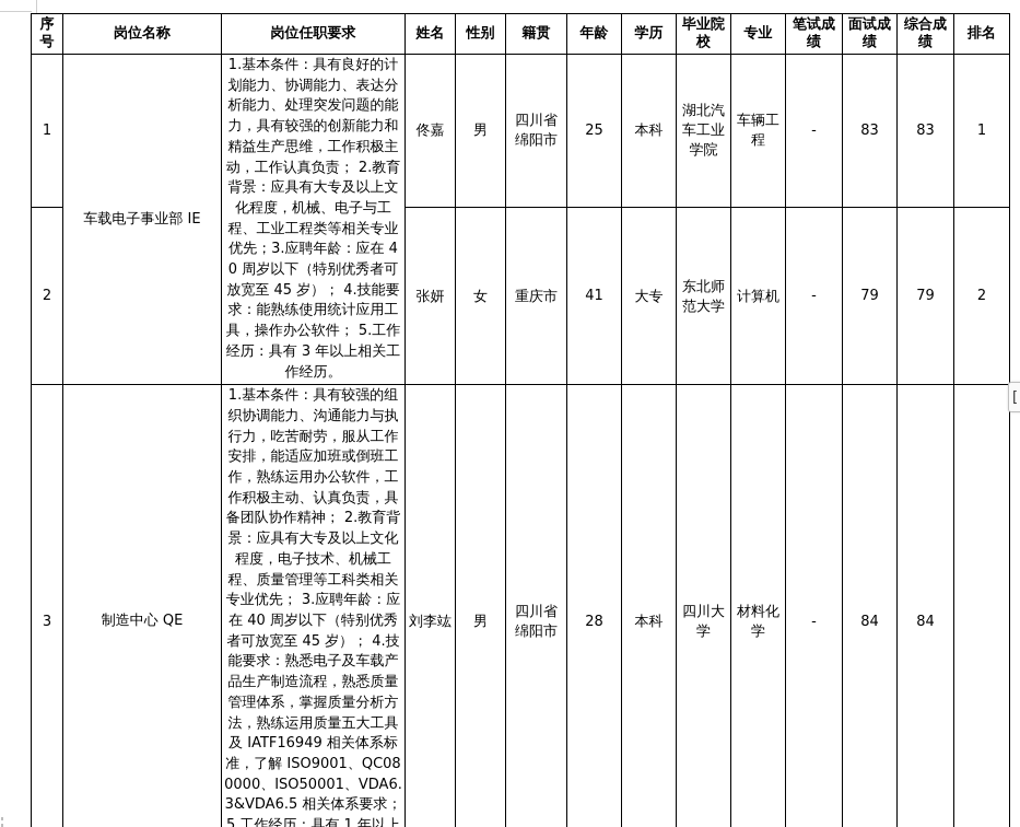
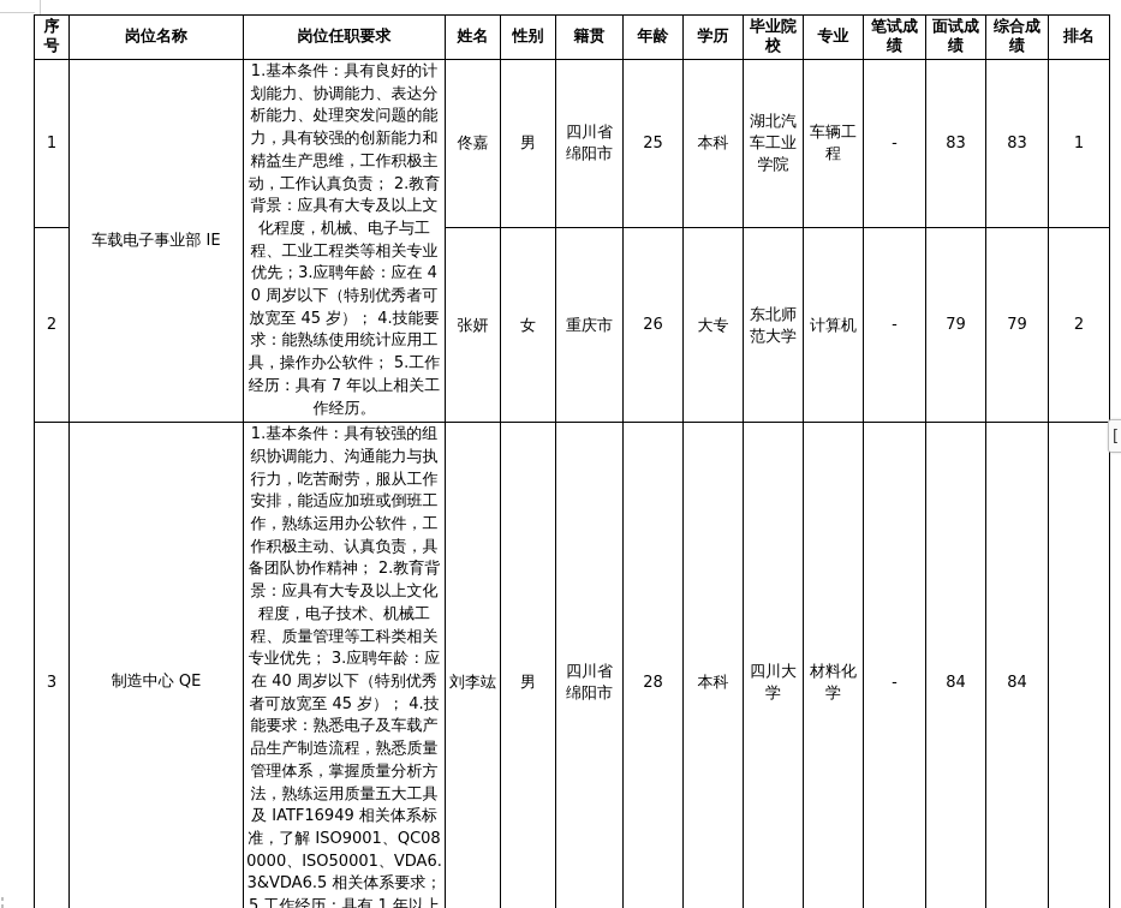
  序号	岗位名称	岗位任职要求	姓名	性别	籍贯	年龄	学历	毕业院校	专业	笔试成绩	面试成绩	综合成绩	排名
- 1	车载电子事业部 IE	1.基本条件：具有良好的计划能力、协调能力、表达分析能力、处理突发问题的能力，具有较强的创新能力和精益生产思维，工作积极主动，工作认真负责； 2.教育背景：应具有大专及以上文化程度，机械、电子与工程、工业工程类等相关专业优先；3.应聘年龄：应在 40 周岁以下（特别优秀者可放宽至 45 岁）； 4.技能要求：能熟练使用统计应用工具，操作办公软件； 5.工作经历：具有 3 年以上相关工作经历。	佟嘉	男	四川省绵阳市	25	本科	湖北汽车工业学院	车辆工程	-	83	83	1
+ 1	车载电子事业部 IE	1.基本条件：具有良好的计划能力、协调能力、表达分析能力、处理突发问题的能力，具有较强的创新能力和精益生产思维，工作积极主动，工作认真负责； 2.教育背景：应具有大专及以上文化程度，机械、电子与工程、工业工程类等相关专业优先；3.应聘年龄：应在 40 周岁以下（特别优秀者可放宽至 45 岁）； 4.技能要求：能熟练使用统计应用工具，操作办公软件； 5.工作经历：具有 7 年以上相关工作经历。	佟嘉	男	四川省绵阳市	25	本科	湖北汽车工业学院	车辆工程	-	83	83	1
- 2	张妍	女	重庆市	41	大专	东北师范大学	计算机	-	79	79	2
+ 2	张妍	女	重庆市	26	大专	东北师范大学	计算机	-	79	79	2
  3	制造中心 QE	1.基本条件：具有较强的组织协调能力、沟通能力与执行力，吃苦耐劳，服从工作安排，能适应加班或倒班工作，熟练运用办公软件，工作积极主动、认真负责，具备团队协作精神； 2.教育背景：应具有大专及以上文化程度，电子技术、机械工程、质量管理等工科类相关专业优先； 3.应聘年龄：应在 40 周岁以下（特别优秀者可放宽至 45 岁）； 4.技能要求：熟悉电子及车载产品生产制造流程，熟悉质量管理体系，掌握质量分析方法，熟练运用质量五大工具及 IATF16949 相关体系标准，了解 ISO9001、QC080000、ISO50001、VDA6.3&VDA6.5 相关体系要求； 5.工作经历：具有 1 年以上	刘李竑	男	四川省绵阳市	28	本科	四川大学	材料化学	-	84	84
  [
